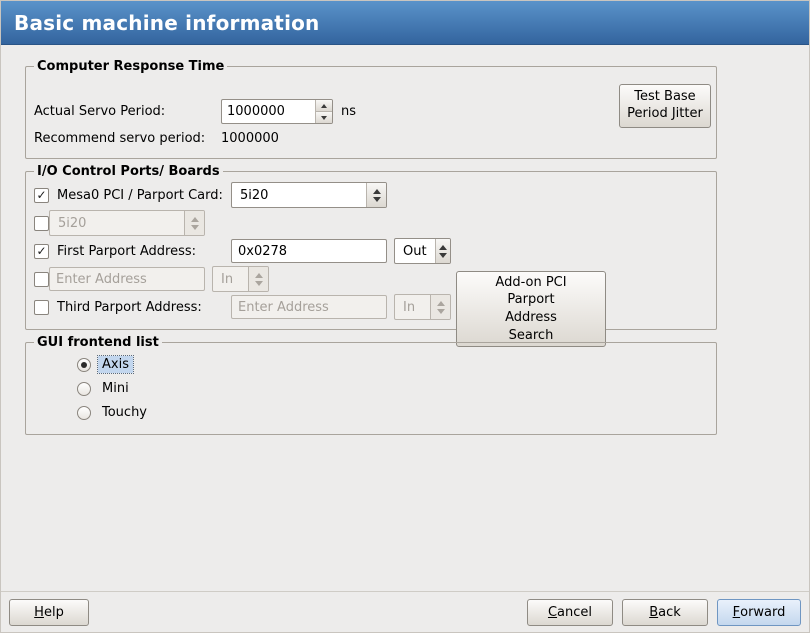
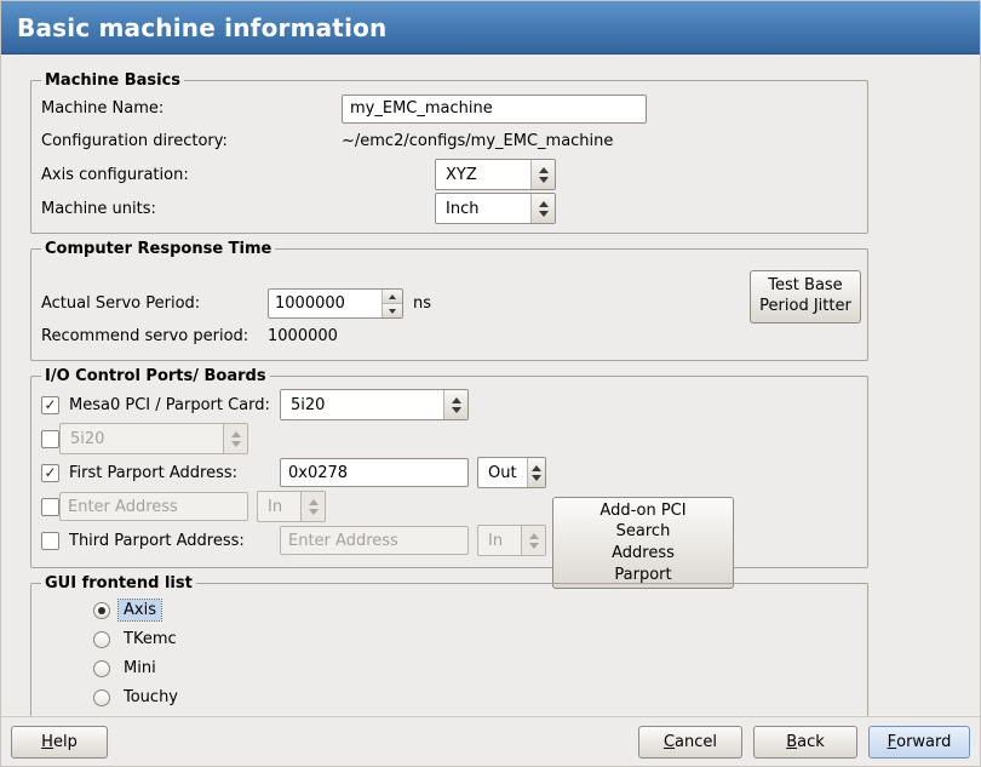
  Basic machine information
+ Machine Basics
+ Machine Name:
+ my_EMC_machine
+ Configuration directory:
+ ~/emc2/configs/my_EMC_machine
+ Axis configuration:
+ XYZ
+ Machine units:
+ Inch
  Computer Response Time
  Test Base
  Period Jitter
  Actual Servo Period:
  1000000
  ns
  Recommend servo period:
  1000000
  I/O Control Ports/ Boards
  ✓
  Mesa0 PCI / Parport Card:
  5i20
  5i20
  ✓
  First Parport Address:
  0x0278
  Out
  Enter Address
  In
  Third Parport Address:
  Enter Address
  In
  Add-on PCI
- Parport
+ Search
  Address
- Search
+ Parport
  GUI frontend list
  Axis
+ TKemc
  Mini
  Touchy
  H
  elp
  C
  ancel
  B
  ack
  F
  orward
